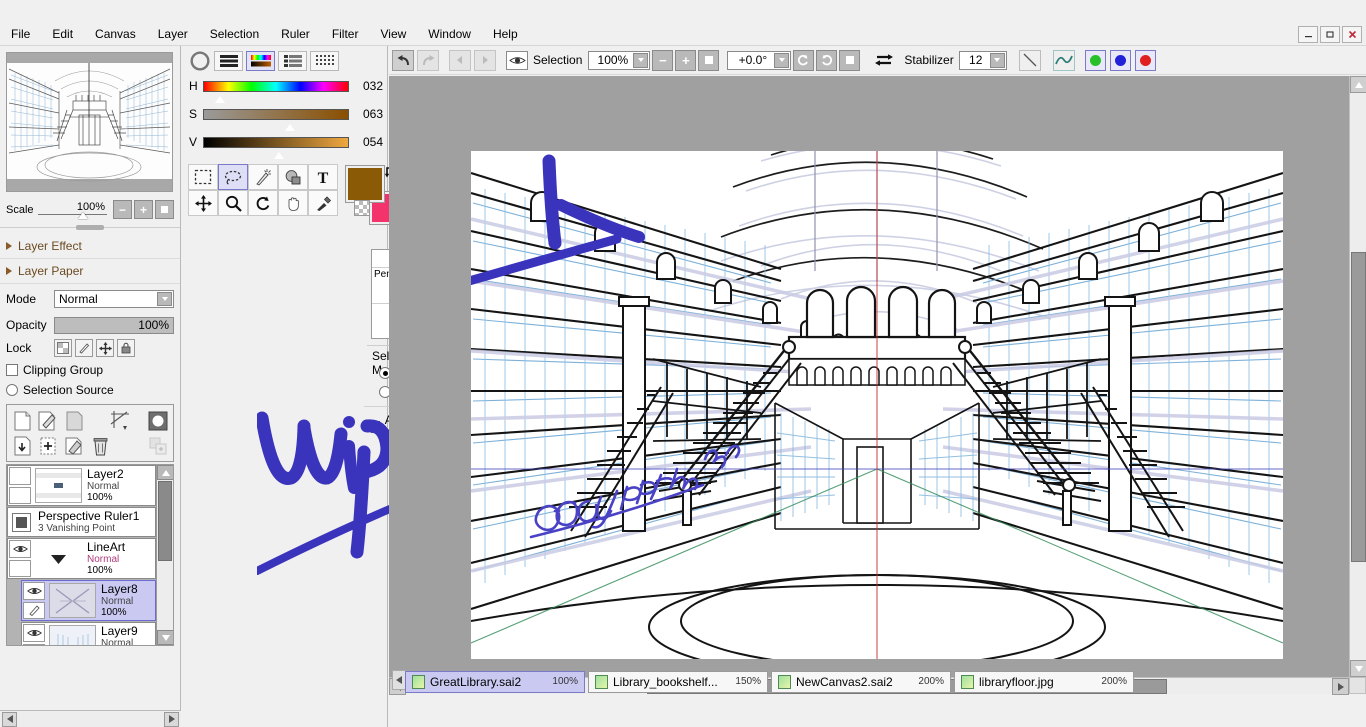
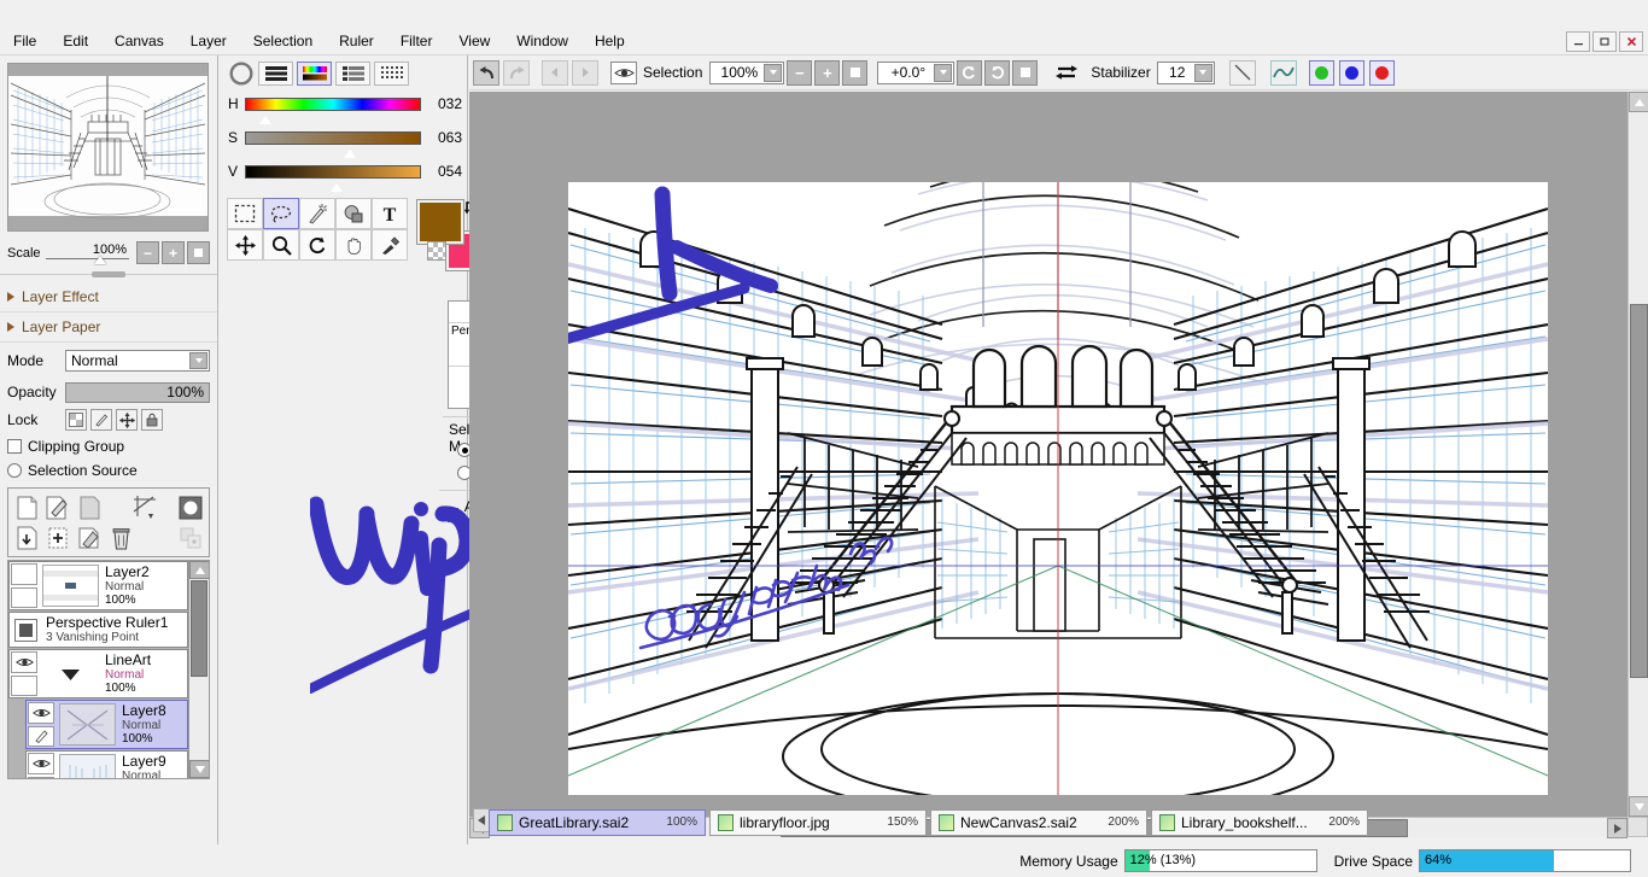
  File
  Edit
  Canvas
  Layer
  Selection
  Ruler
  Filter
  View
  Window
  Help
  Scale
  100%
  −
  +
  Layer Effect
  Layer Paper
  Mode
  Normal
  Opacity
  100%
  Lock
  Clipping Group
  Selection Source
  Layer2
  Normal
  100%
  Perspective Ruler1
  3 Vanishing Point
  LineArt
  Normal
  100%
  Layer8
  Normal
  100%
  Layer9
  Normal
  H
  032
  S
  063
  V
  054
  T
  Selection
  100%
  −
  +
  +0.0°
  Stabilizer
  12
  GreatLibrary.sai2
  100%
- Library_bookshelf...
+ libraryfloor.jpg
  150%
  NewCanvas2.sai2
  200%
- libraryfloor.jpg
+ Library_bookshelf...
  200%
+ Memory Usage
+ 12% (13%)
+ Drive Space
+ 64%
